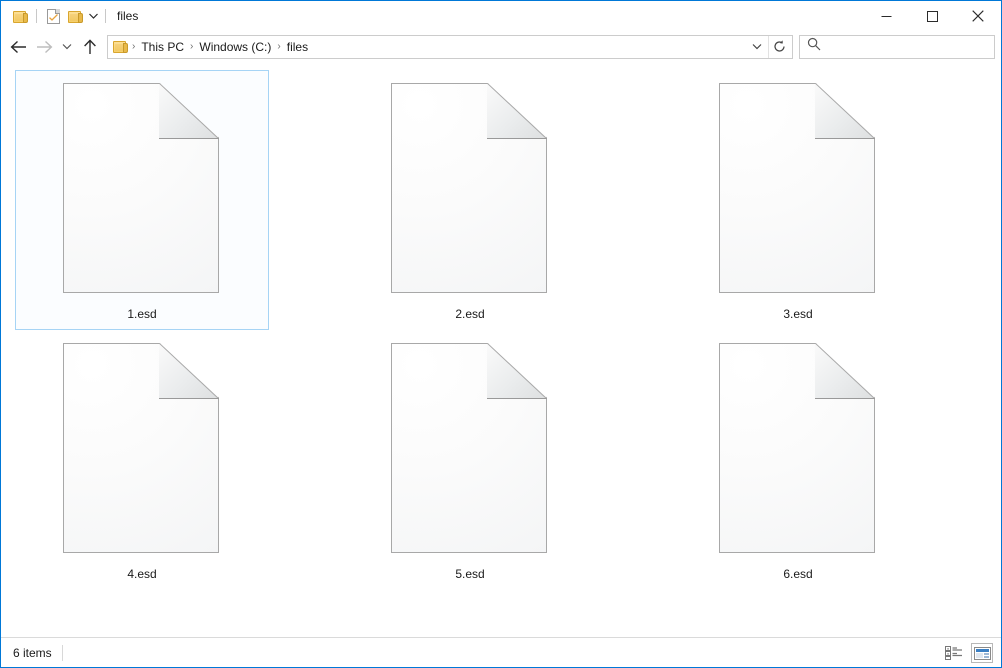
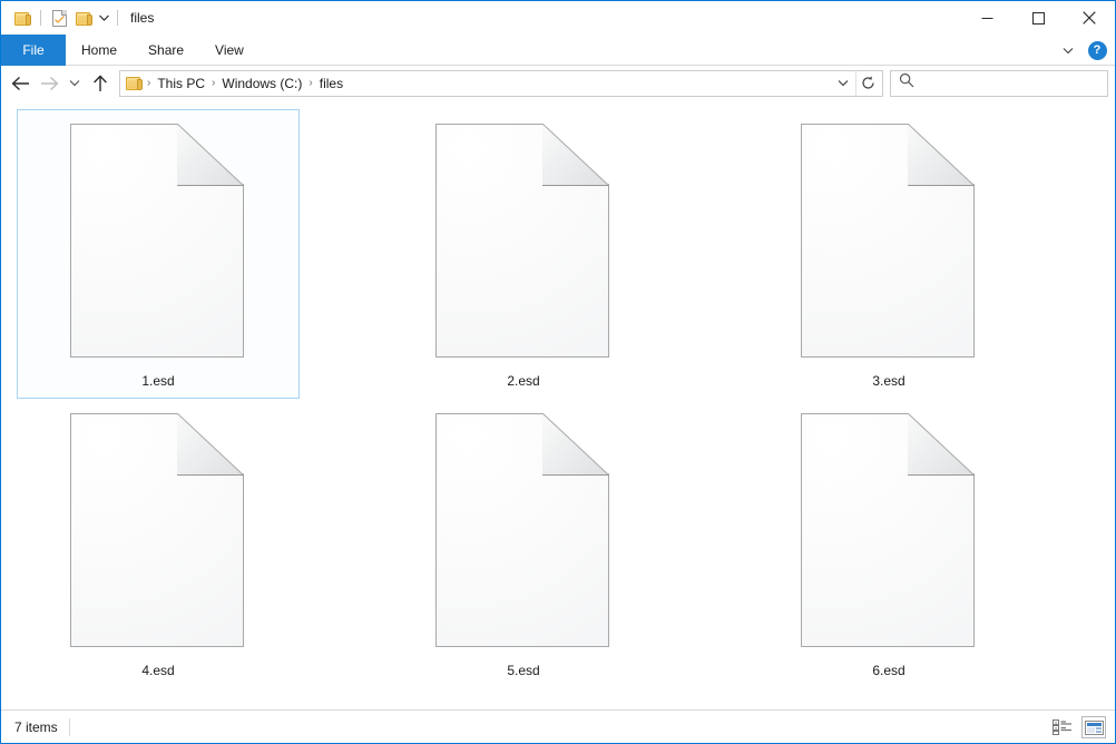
  files
+ File
+ Home
+ Share
+ View
+ ?
  ›
  This PC
  ›
  Windows (C:)
  ›
  files
  1.esd
  2.esd
  3.esd
  4.esd
  5.esd
  6.esd
- 6 items
+ 7 items
